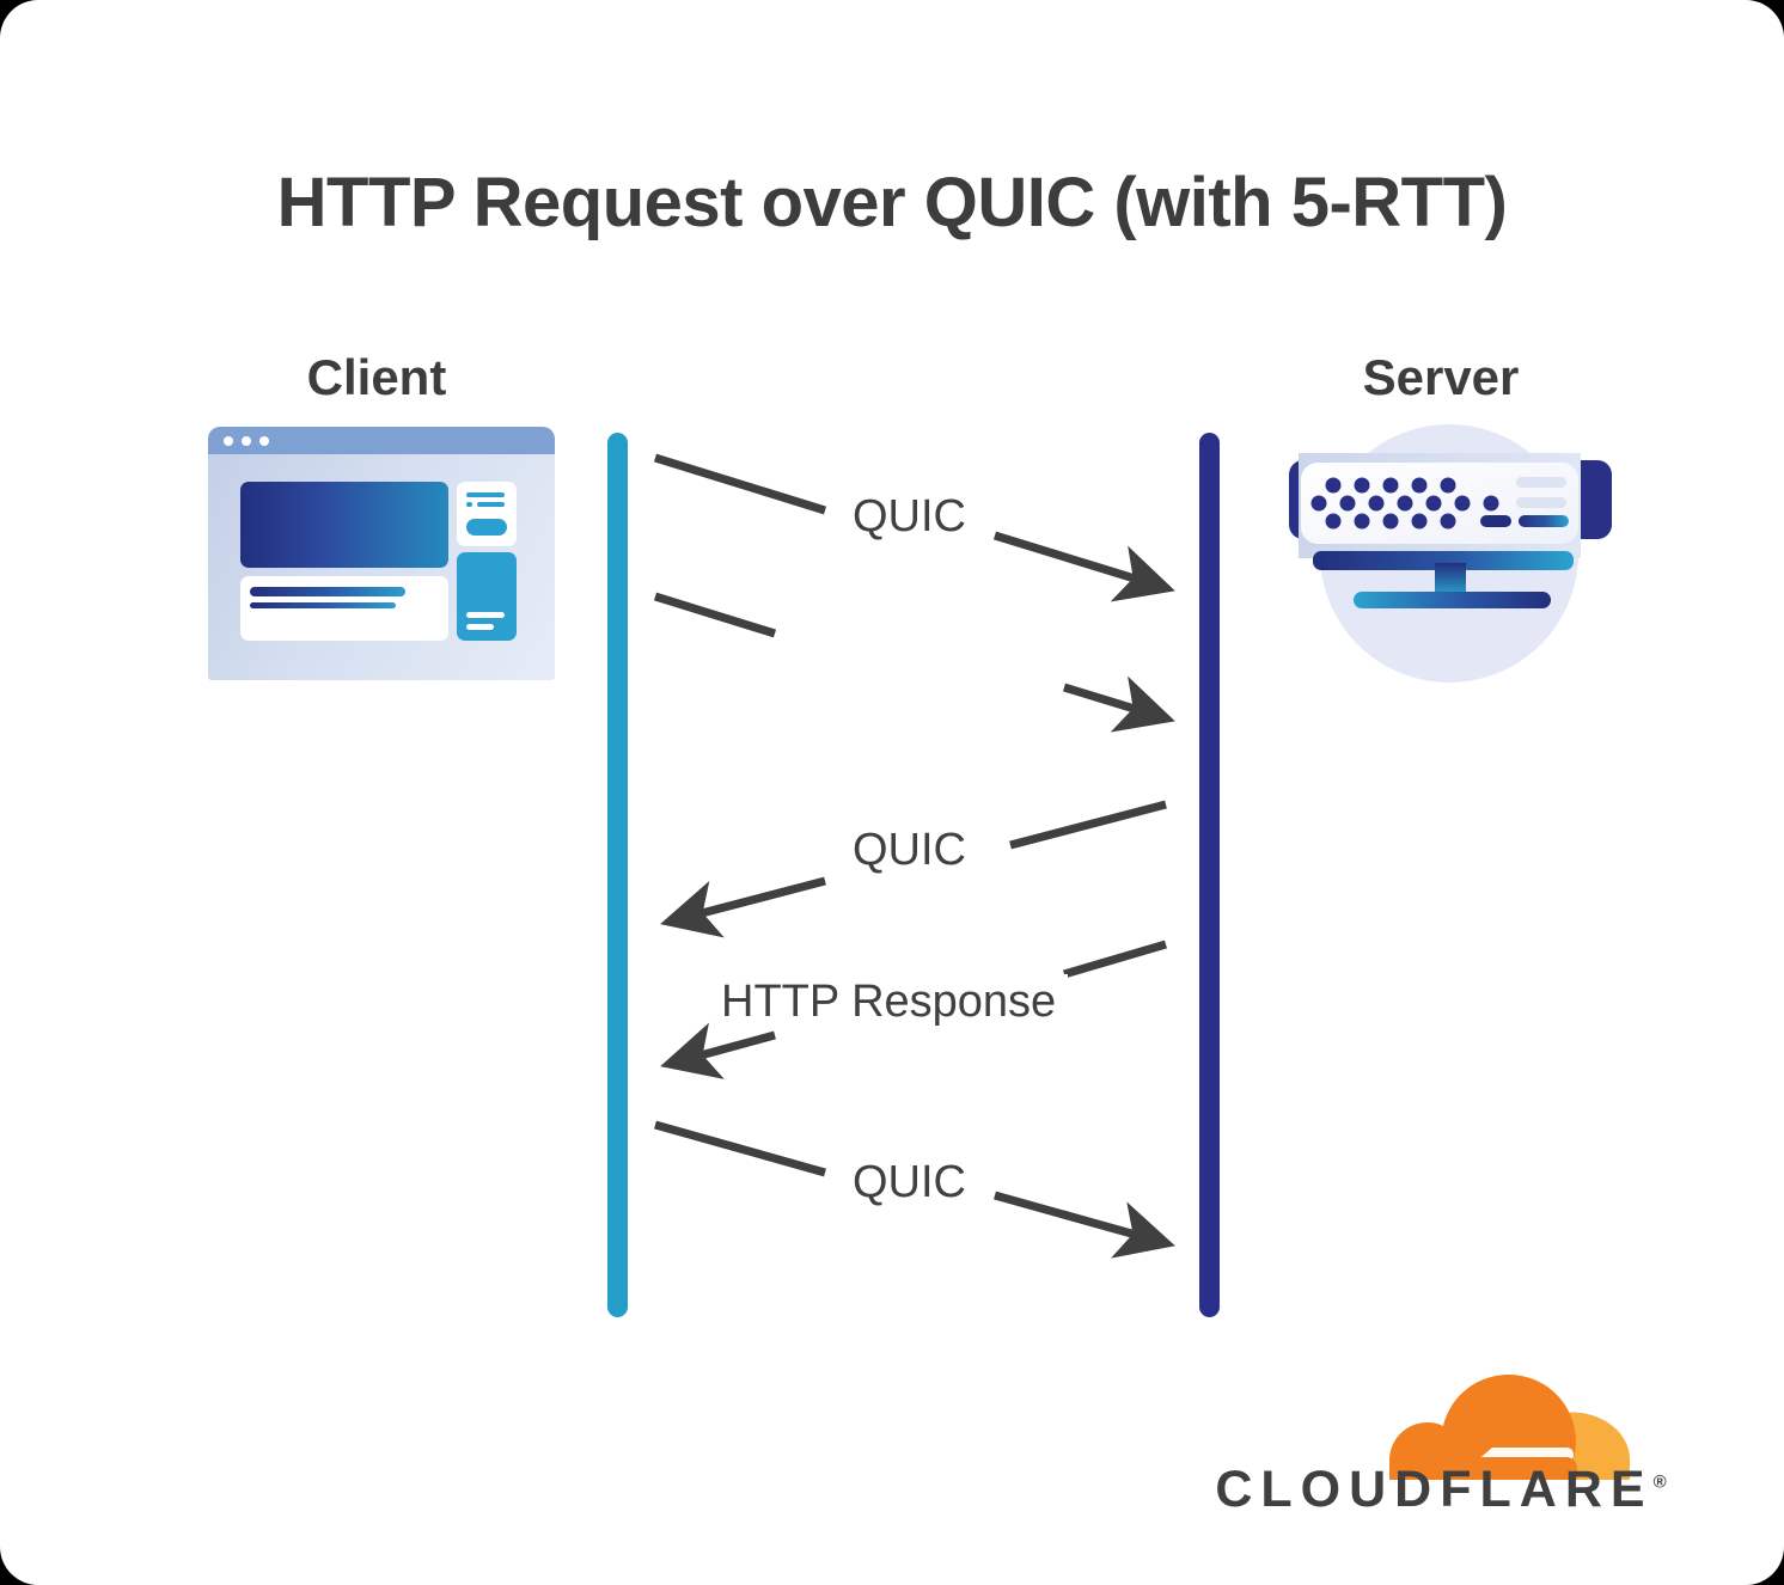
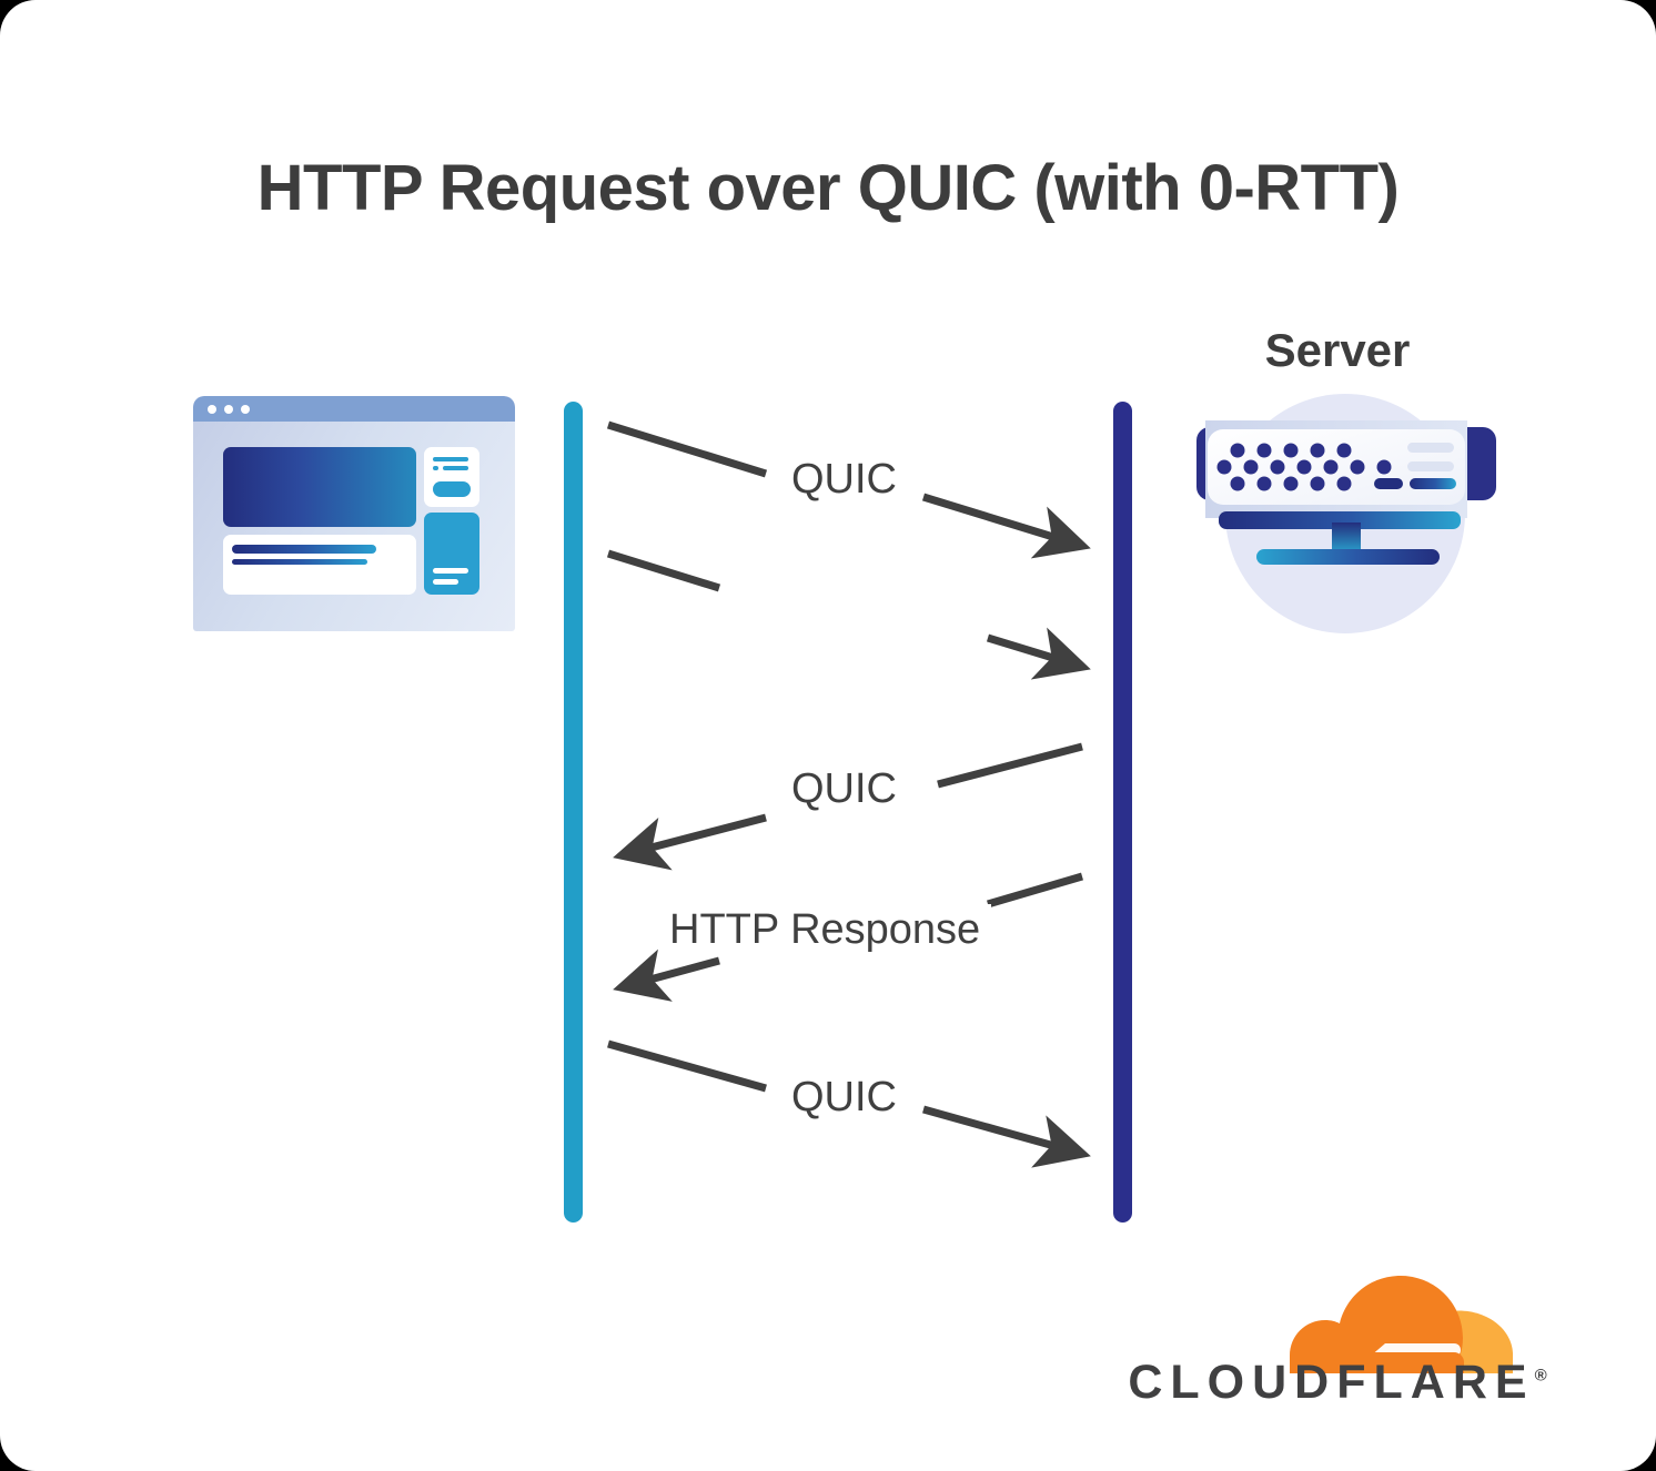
- HTTP Request over QUIC (with 5-RTT)
+ HTTP Request over QUIC (with 0-RTT)
- Client
  Server
  QUIC
  QUIC
  HTTP Response
  QUIC
  CLOUDFLARE®
